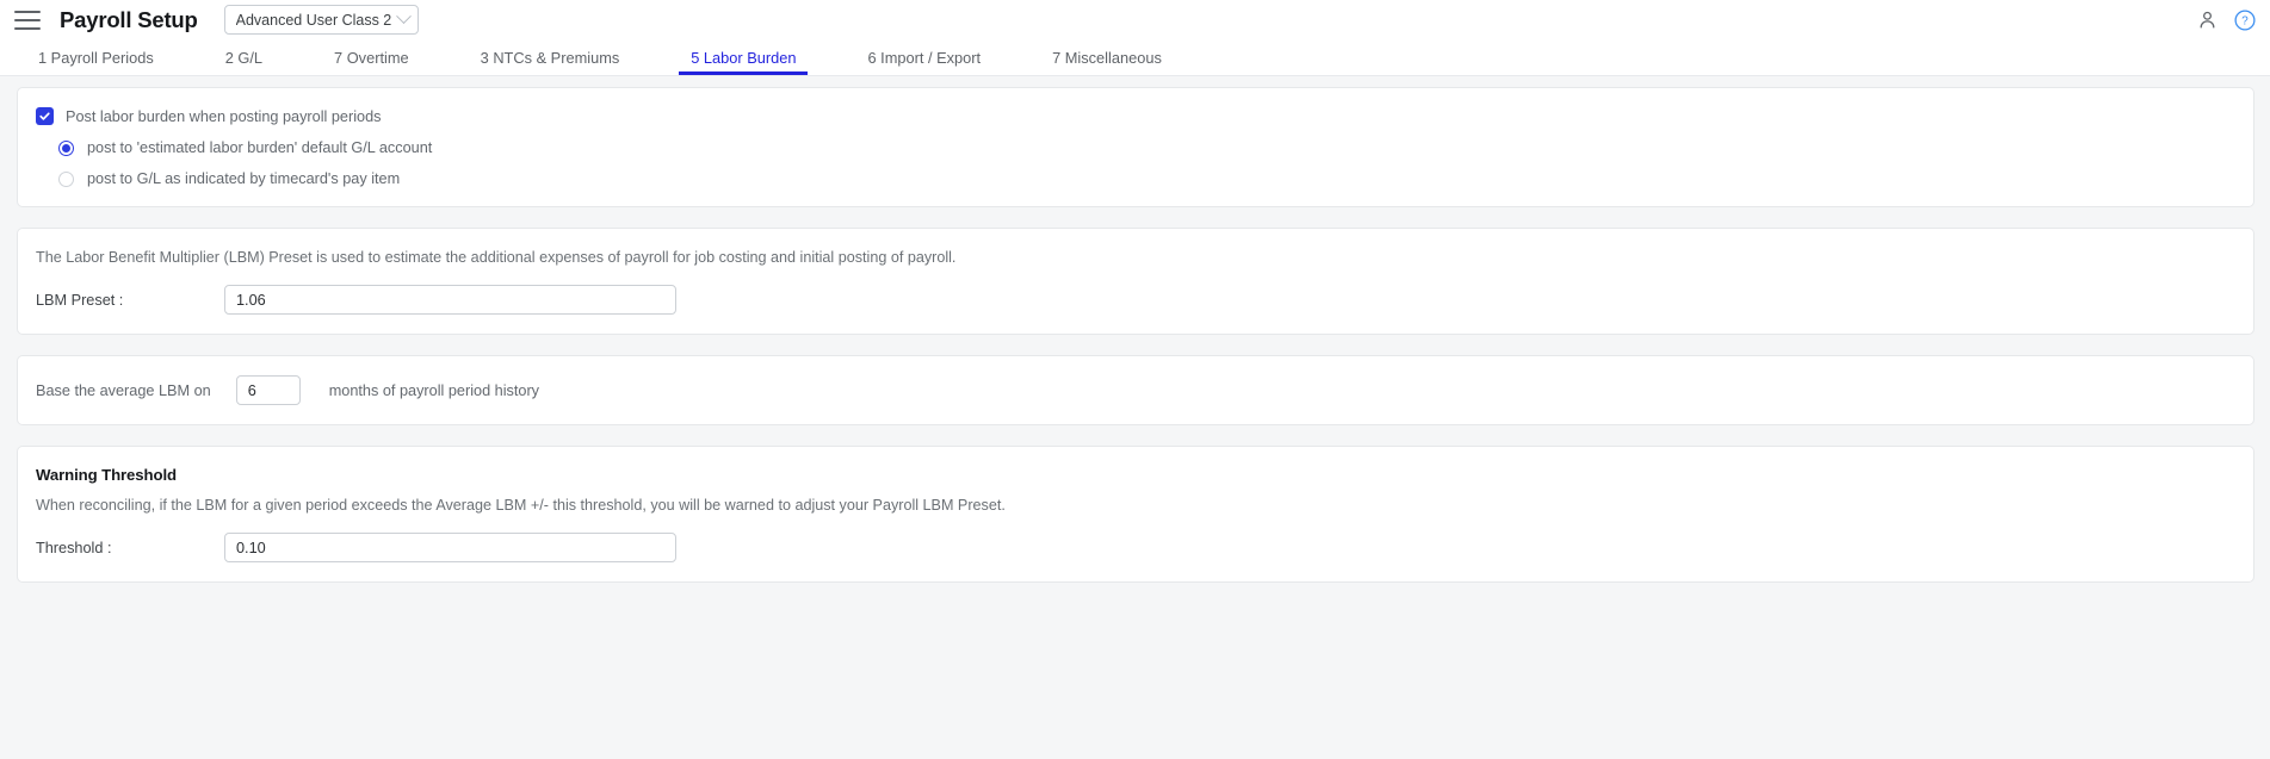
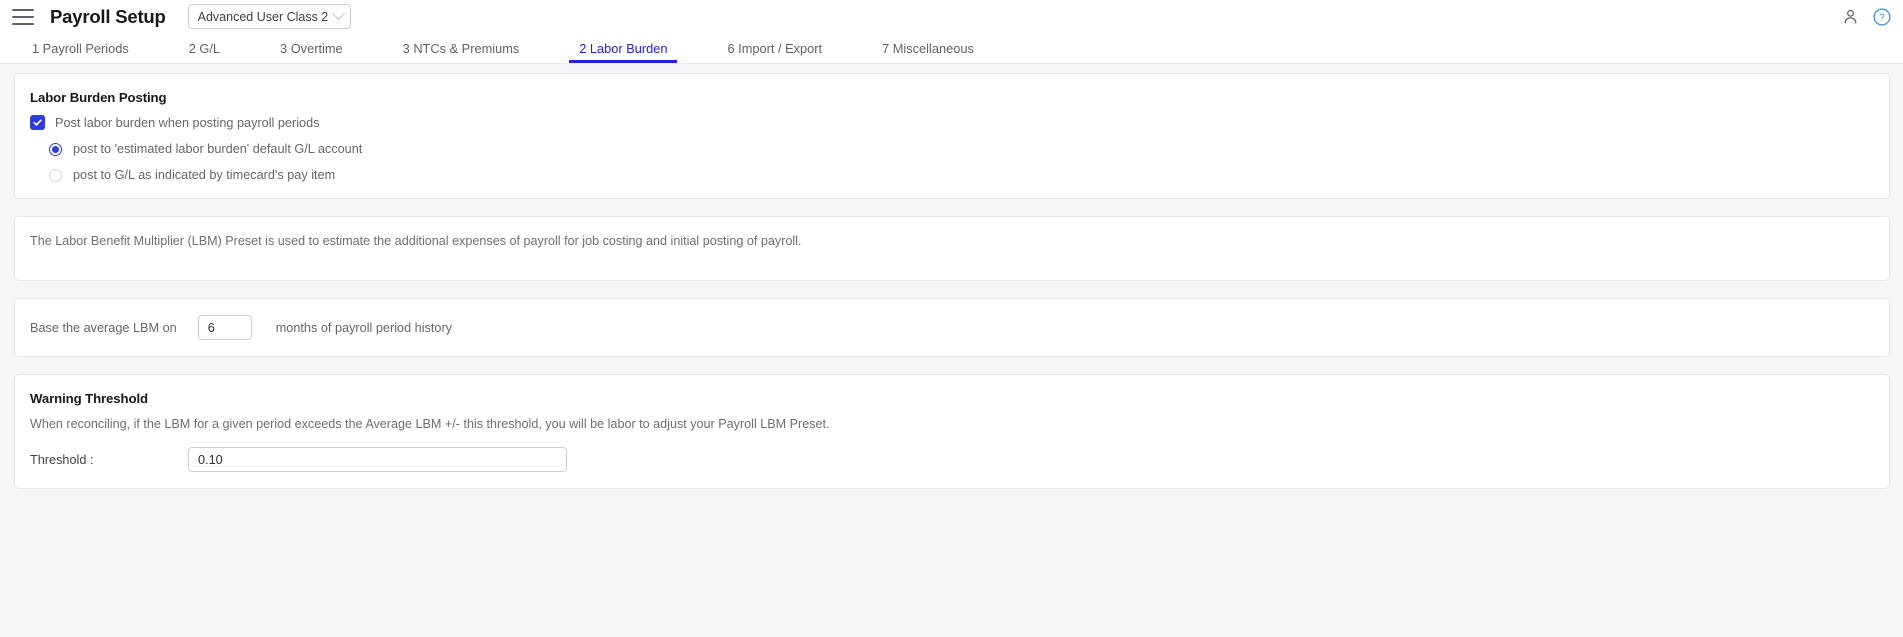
  Payroll Setup
  Advanced User Class 2
  ?
  1 Payroll Periods
  2 G/L
- 7 Overtime
+ 3 Overtime
  3 NTCs & Premiums
- 5 Labor Burden
+ 2 Labor Burden
  6 Import / Export
  7 Miscellaneous
+ Labor Burden Posting
  Post labor burden when posting payroll periods
  post to 'estimated labor burden' default G/L account
  post to G/L as indicated by timecard's pay item
  The Labor Benefit Multiplier (LBM) Preset is used to estimate the additional expenses of payroll for job costing and initial posting of payroll.
- LBM Preset :
- 1.06
  Base the average LBM on
  6
  months of payroll period history
  Warning Threshold
- When reconciling, if the LBM for a given period exceeds the Average LBM +/- this threshold, you will be warned to adjust your Payroll LBM Preset.
+ When reconciling, if the LBM for a given period exceeds the Average LBM +/- this threshold, you will be labor to adjust your Payroll LBM Preset.
  Threshold :
  0.10
